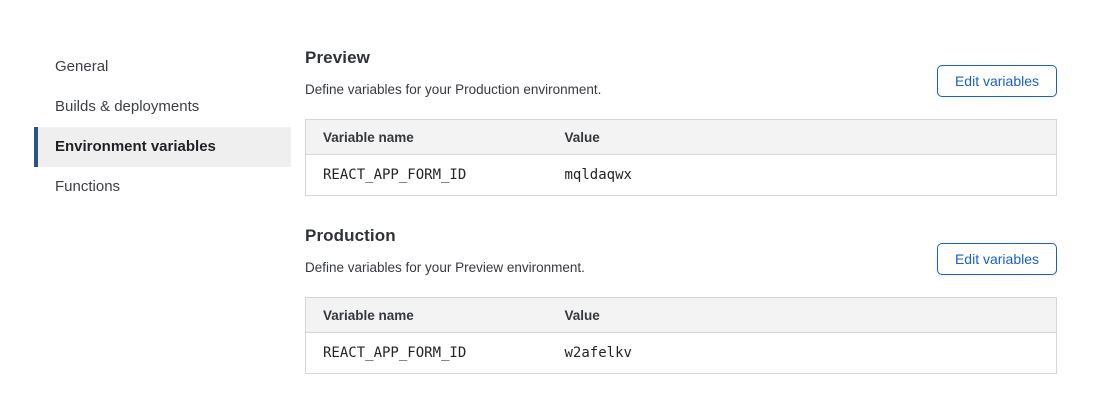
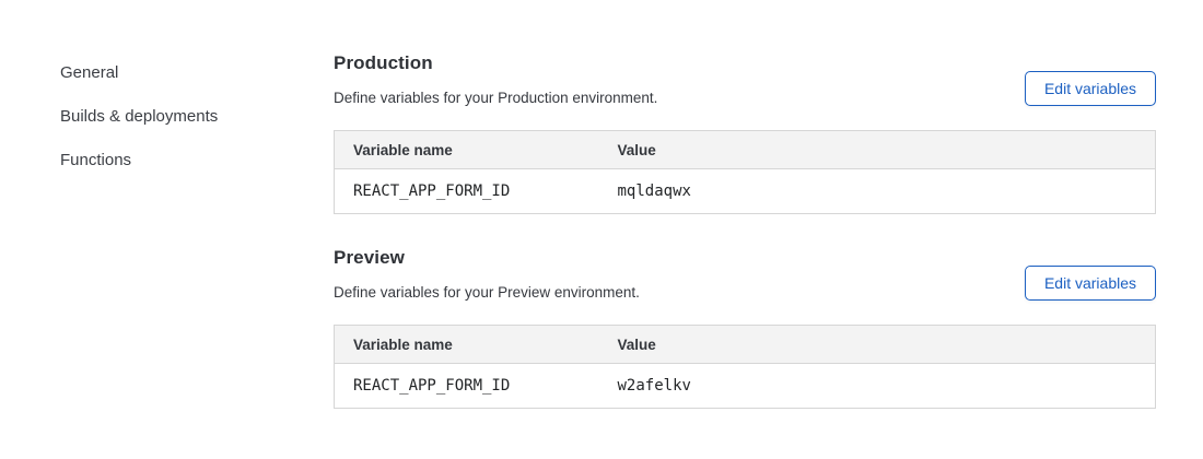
  General
  Builds & deployments
- Environment variables
  Functions
- Preview
+ Production
  Define variables for your Production environment.
  Edit variables
  Variable name	Value
  REACT_APP_FORM_ID	mqldaqwx
- Production
+ Preview
  Define variables for your Preview environment.
  Edit variables
  Variable name	Value
  REACT_APP_FORM_ID	w2afelkv
